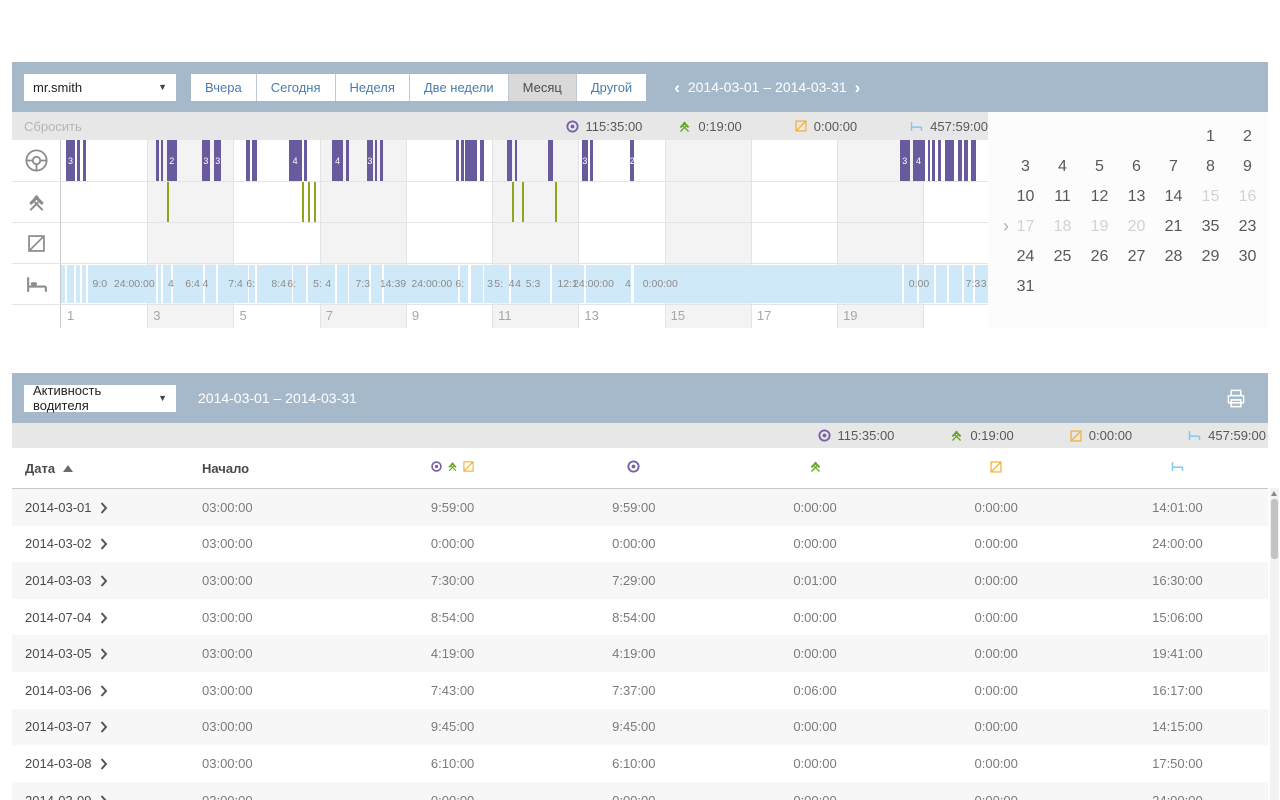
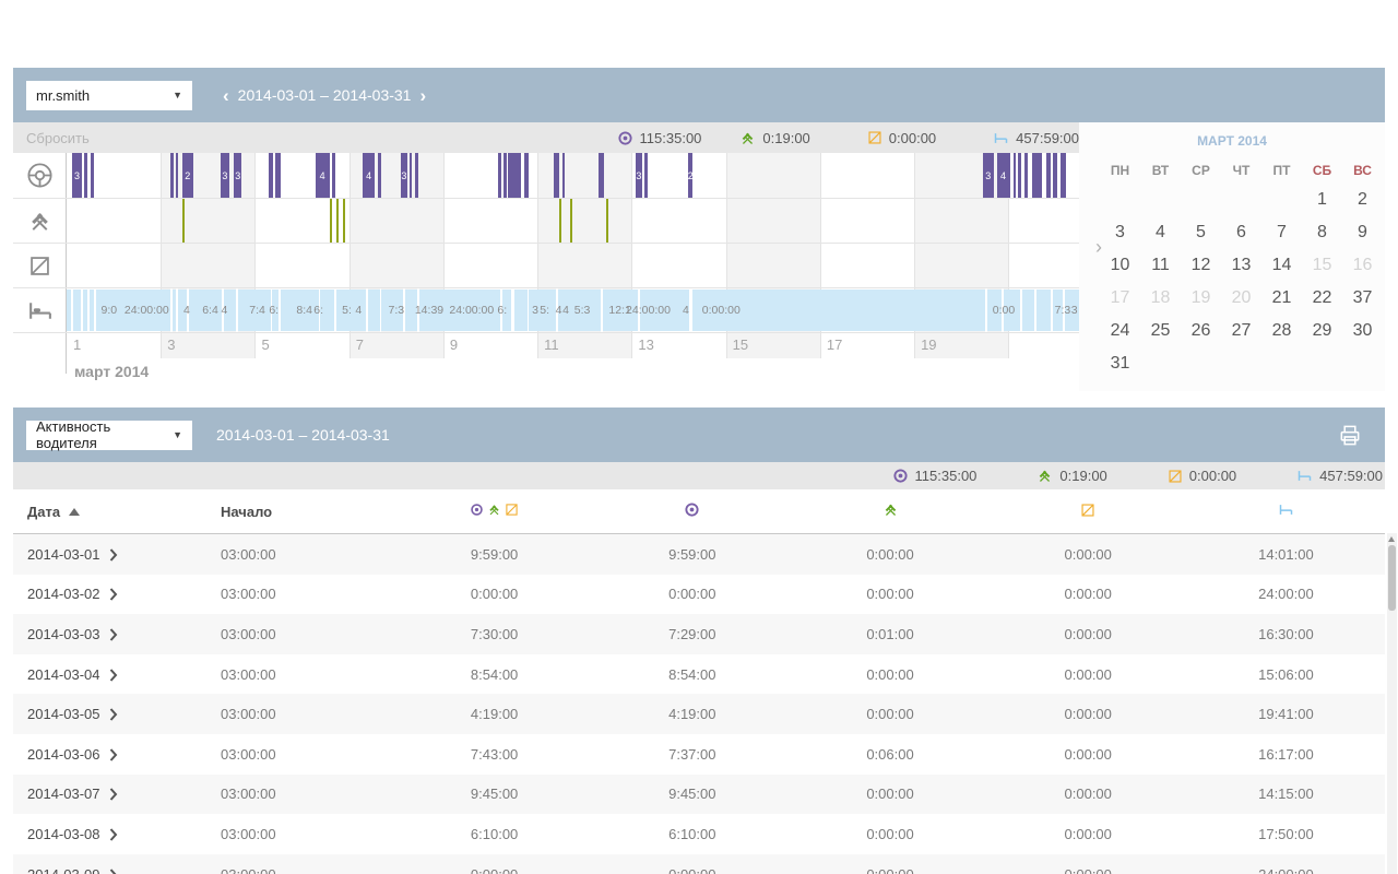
  mr.smith
  ▼
- Вчера
- Сегодня
- Неделя
- Две недели
- Месяц
- Другой
  ‹
  2014-03-01 – 2014-03-31
  ›
  Сбросить
  115:35:00
  0:19:00
  0:00:00
  457:59:00
  3
  2
  3
  3
  4
  4
  3
  3
  2
  3
  4
  9:0
  24:00:00
  4
  6:4
  4
  7:4
  6:
  8:4
  6:
  5:
  4
  7:3
  14:39
  24:00:00
  6:
  3
  5:
  4
  4
  5:3
  12:1
  24:00:00
  4
  0:00:00
  0:00
  7:3
  3
  1
  3
  5
  7
  9
  11
  13
  15
  17
  19
+ март 2014
+ МАРТ 2014
+ ПН
+ ВТ
+ СР
+ ЧТ
+ ПТ
+ СБ
+ ВС
  1
  2
  3
  4
  5
  6
  7
  8
  9
  10
  11
  12
  13
  14
  15
  16
  17
  18
  19
  20
  21
- 35
+ 22
- 23
+ 37
  24
  25
  26
  27
  28
  29
  30
  31
  ›
  Активность водителя
  ▼
  2014-03-01 – 2014-03-31
  115:35:00
  0:19:00
  0:00:00
  457:59:00
  Дата
  Начало
  2014-03-01
  03:00:00
  9:59:00
  9:59:00
  0:00:00
  0:00:00
  14:01:00
  2014-03-02
  03:00:00
  0:00:00
  0:00:00
  0:00:00
  0:00:00
  24:00:00
  2014-03-03
  03:00:00
  7:30:00
  7:29:00
  0:01:00
  0:00:00
  16:30:00
- 2014-07-04
+ 2014-03-04
  03:00:00
  8:54:00
  8:54:00
  0:00:00
  0:00:00
  15:06:00
  2014-03-05
  03:00:00
  4:19:00
  4:19:00
  0:00:00
  0:00:00
  19:41:00
  2014-03-06
  03:00:00
  7:43:00
  7:37:00
  0:06:00
  0:00:00
  16:17:00
  2014-03-07
  03:00:00
  9:45:00
  9:45:00
  0:00:00
  0:00:00
  14:15:00
  2014-03-08
  03:00:00
  6:10:00
  6:10:00
  0:00:00
  0:00:00
  17:50:00
